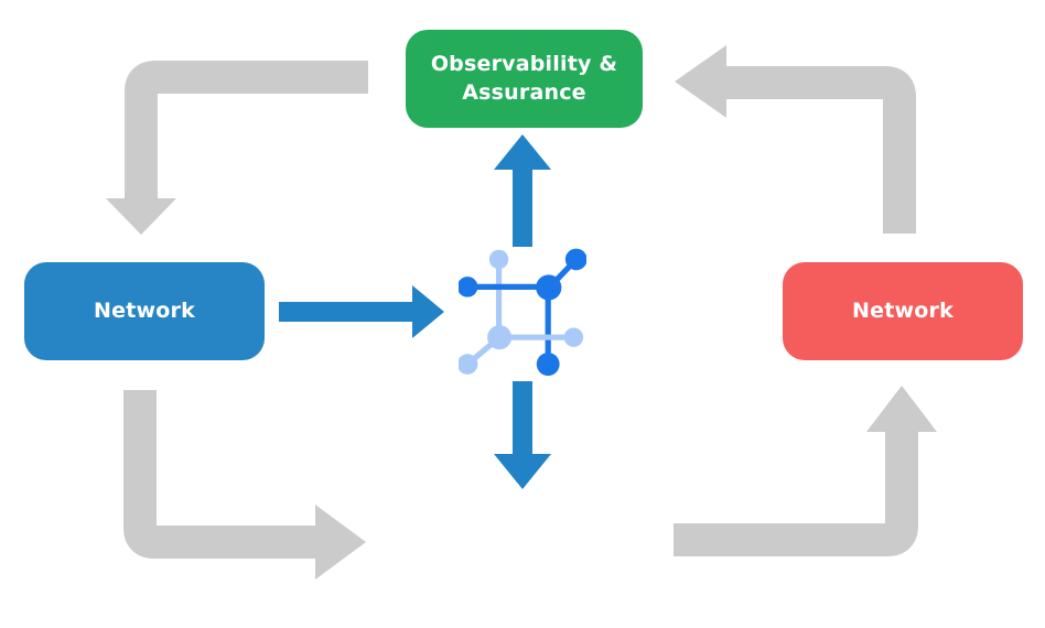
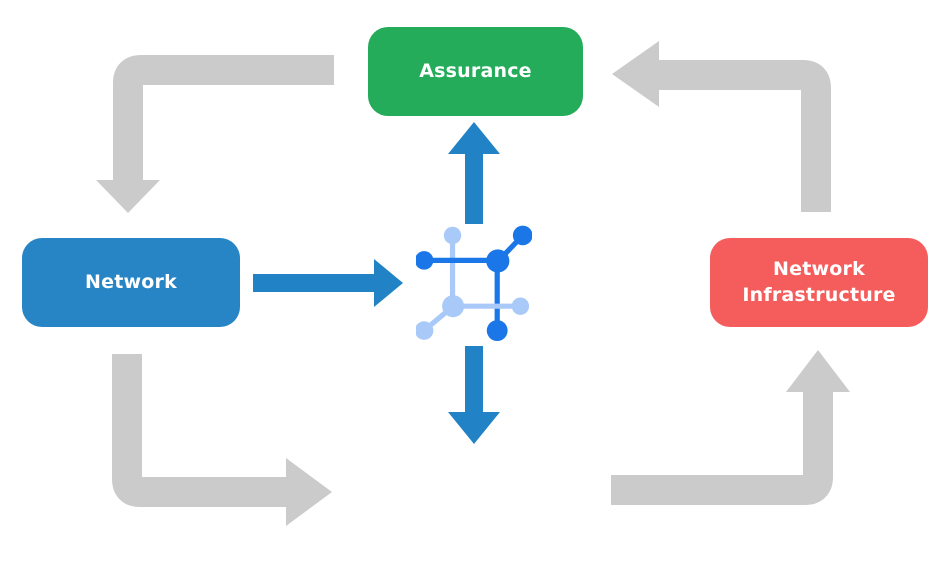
- Observability &
  Assurance
  Network
  Network
+ Infrastructure
